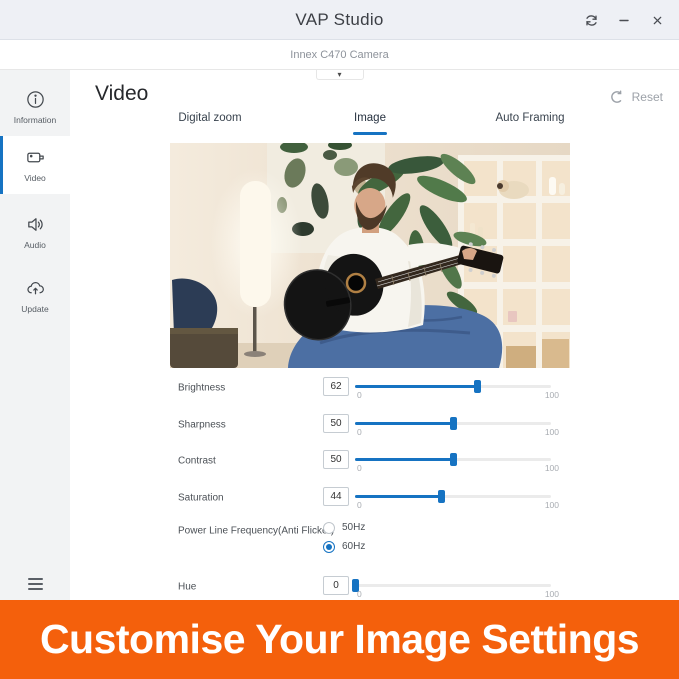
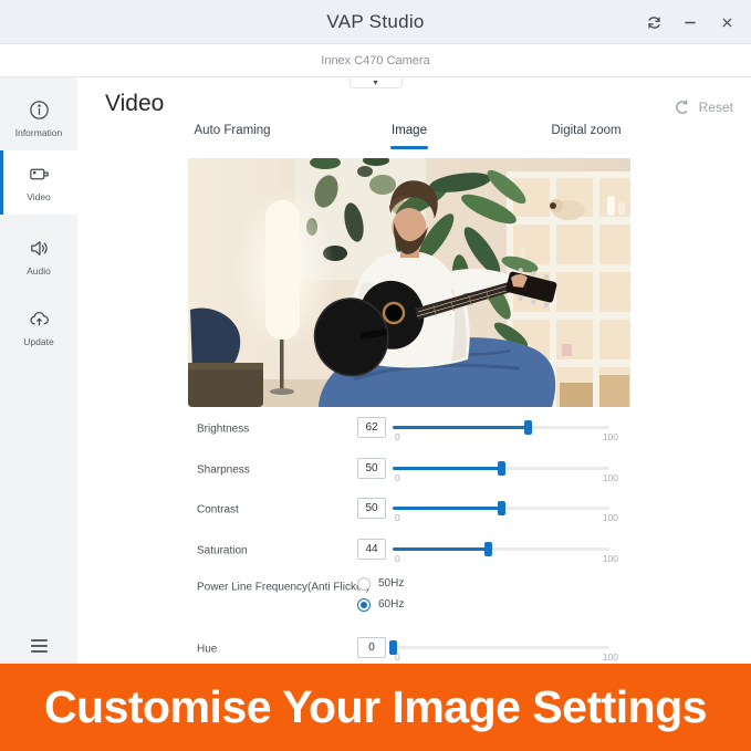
  VAP Studio
  Innex C470 Camera
  ▾
  Information
  Video
  Audio
  Update
  Video
  Reset
- Digital zoom
+ Auto Framing
  Image
- Auto Framing
+ Digital zoom
  Brightness
  62
  0
  100
  Sharpness
  50
  0
  100
  Contrast
  50
  0
  100
  Saturation
  44
  0
  100
  Power Line Frequency(Anti Flick
  50Hz
  60Hz
  Hue
  0
  0
  100
  Customise Your Image Settings
